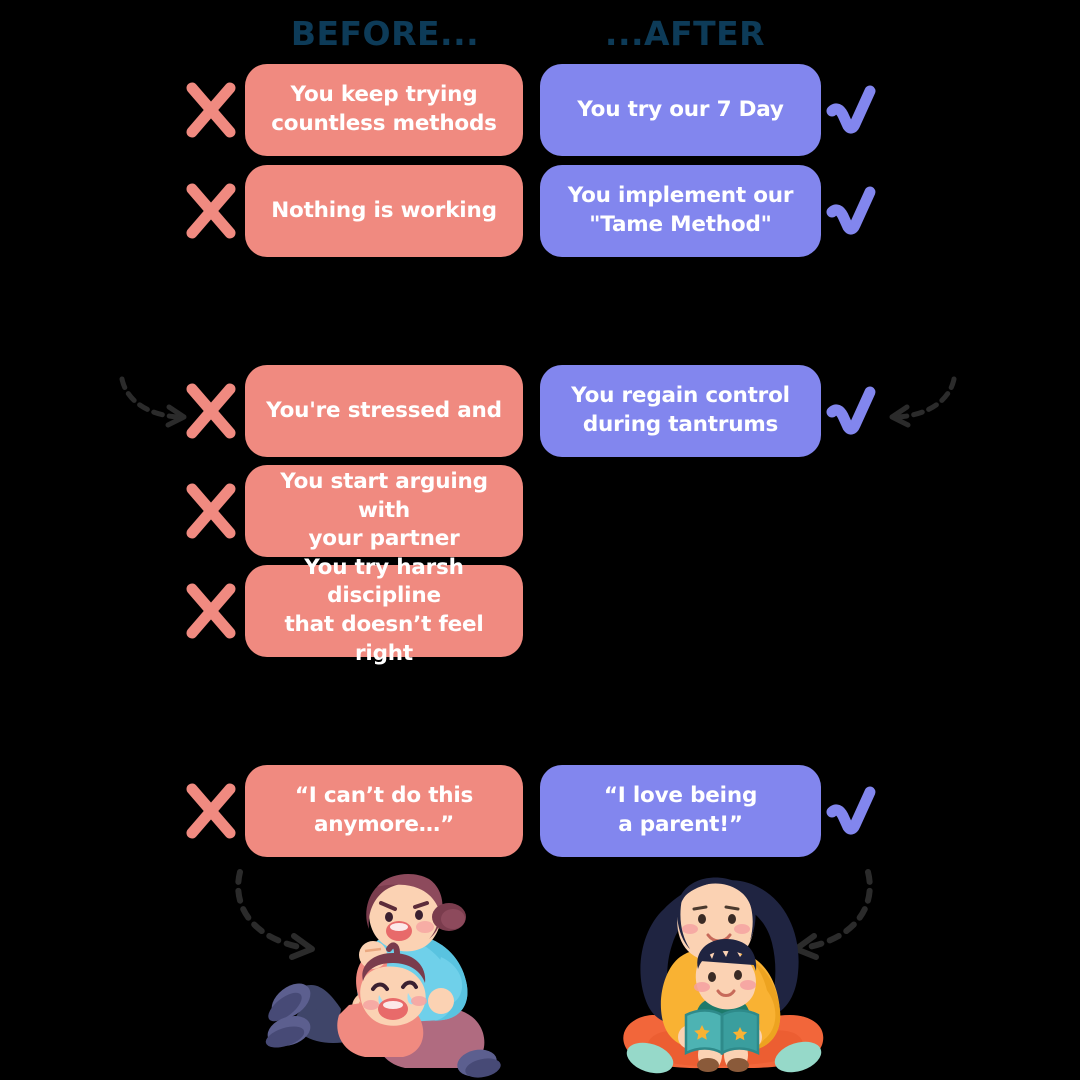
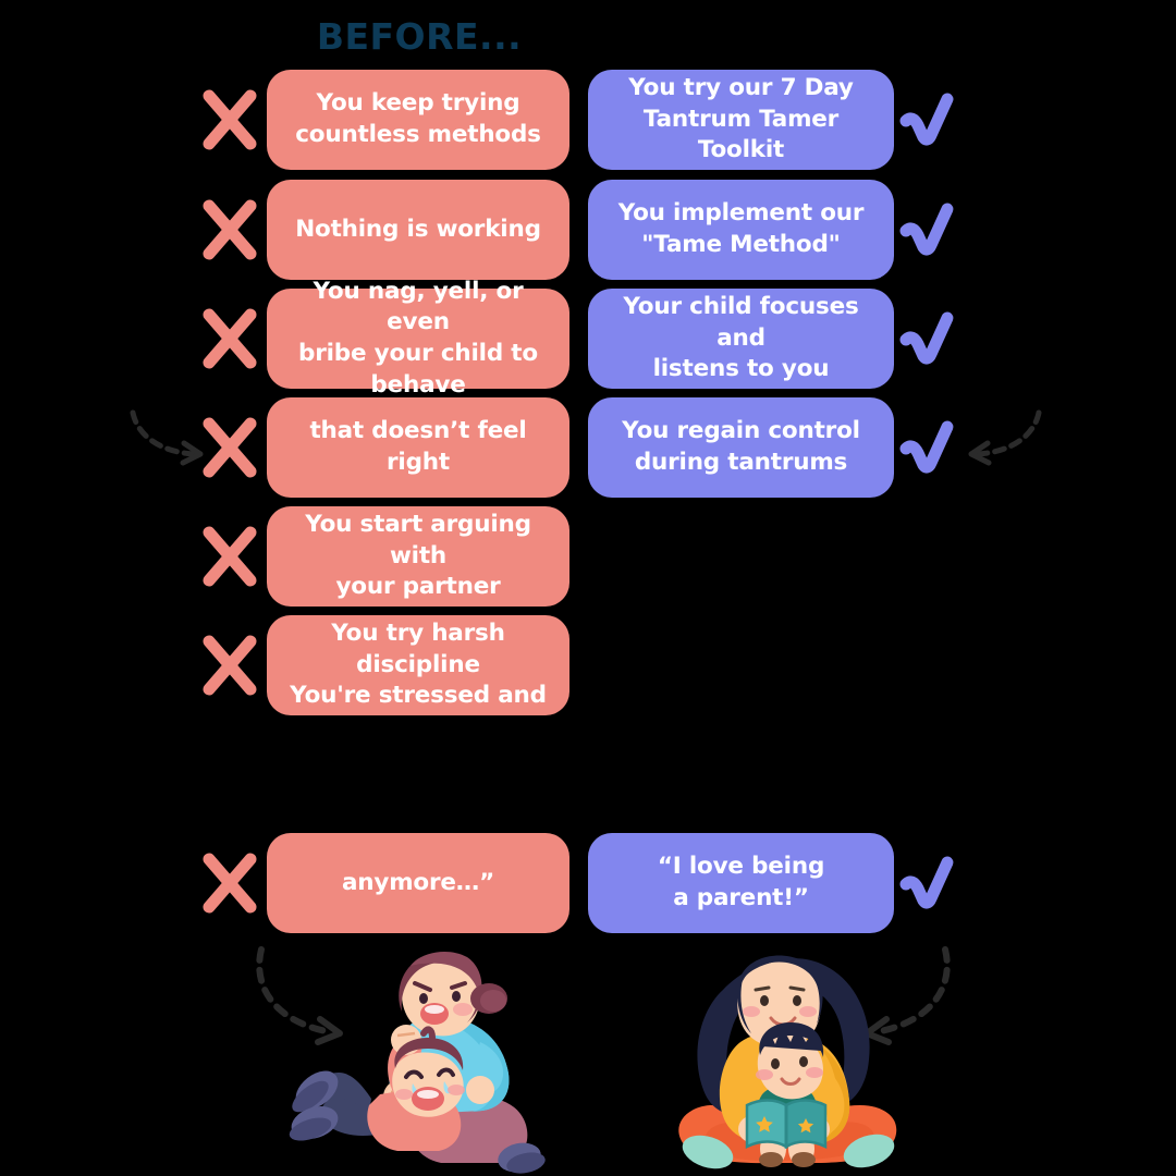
  BEFORE...
- ...AFTER
  You keep trying
  countless methods
  You try our 7 Day
+ Tantrum Tamer Toolkit
  Nothing is working
  You implement our
  "Tame Method"
+ You nag, yell, or even
+ bribe your child to behave
+ Your child focuses and
+ listens to you
- You're stressed and
+ that doesn’t feel right
  You regain control
  during tantrums
  You start arguing with
  your partner
  You try harsh discipline
- that doesn’t feel right
+ You're stressed and
- “I can’t do this
  anymore…”
  “I love being
  a parent!”
